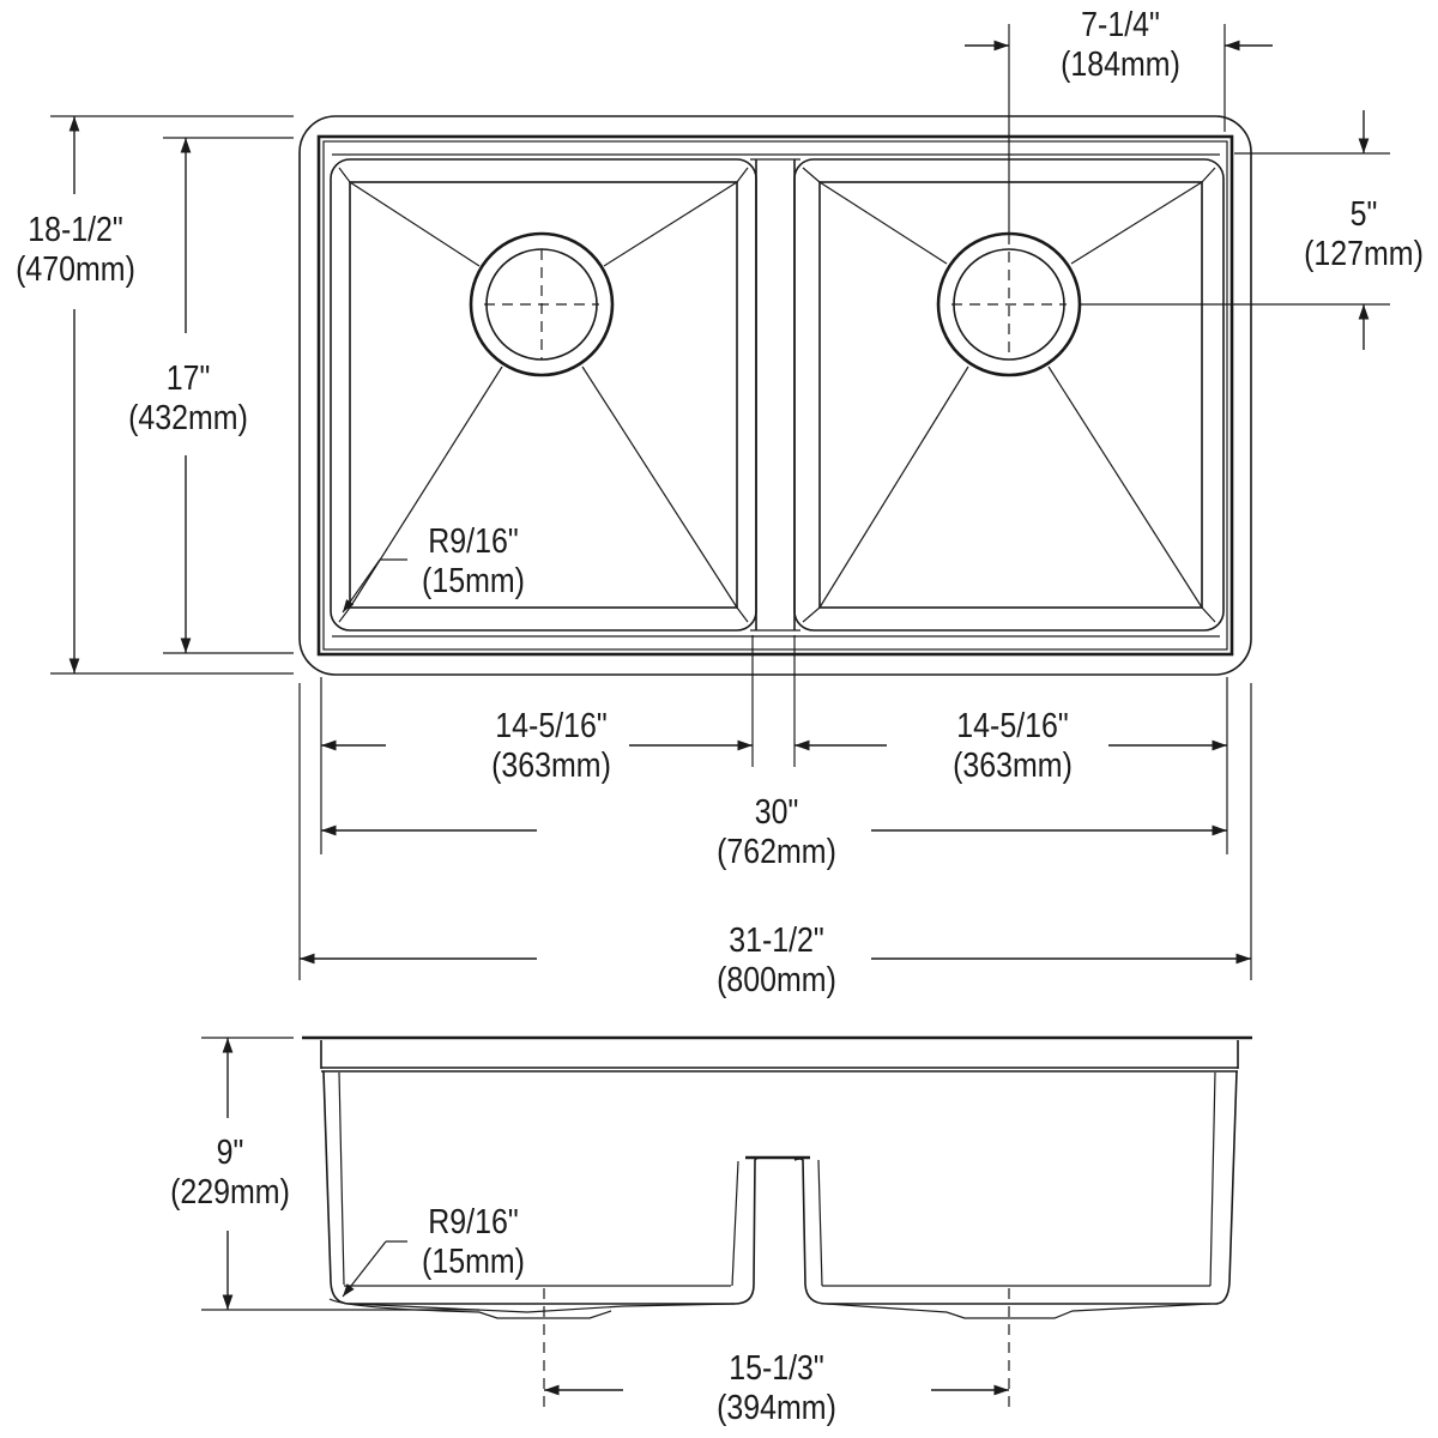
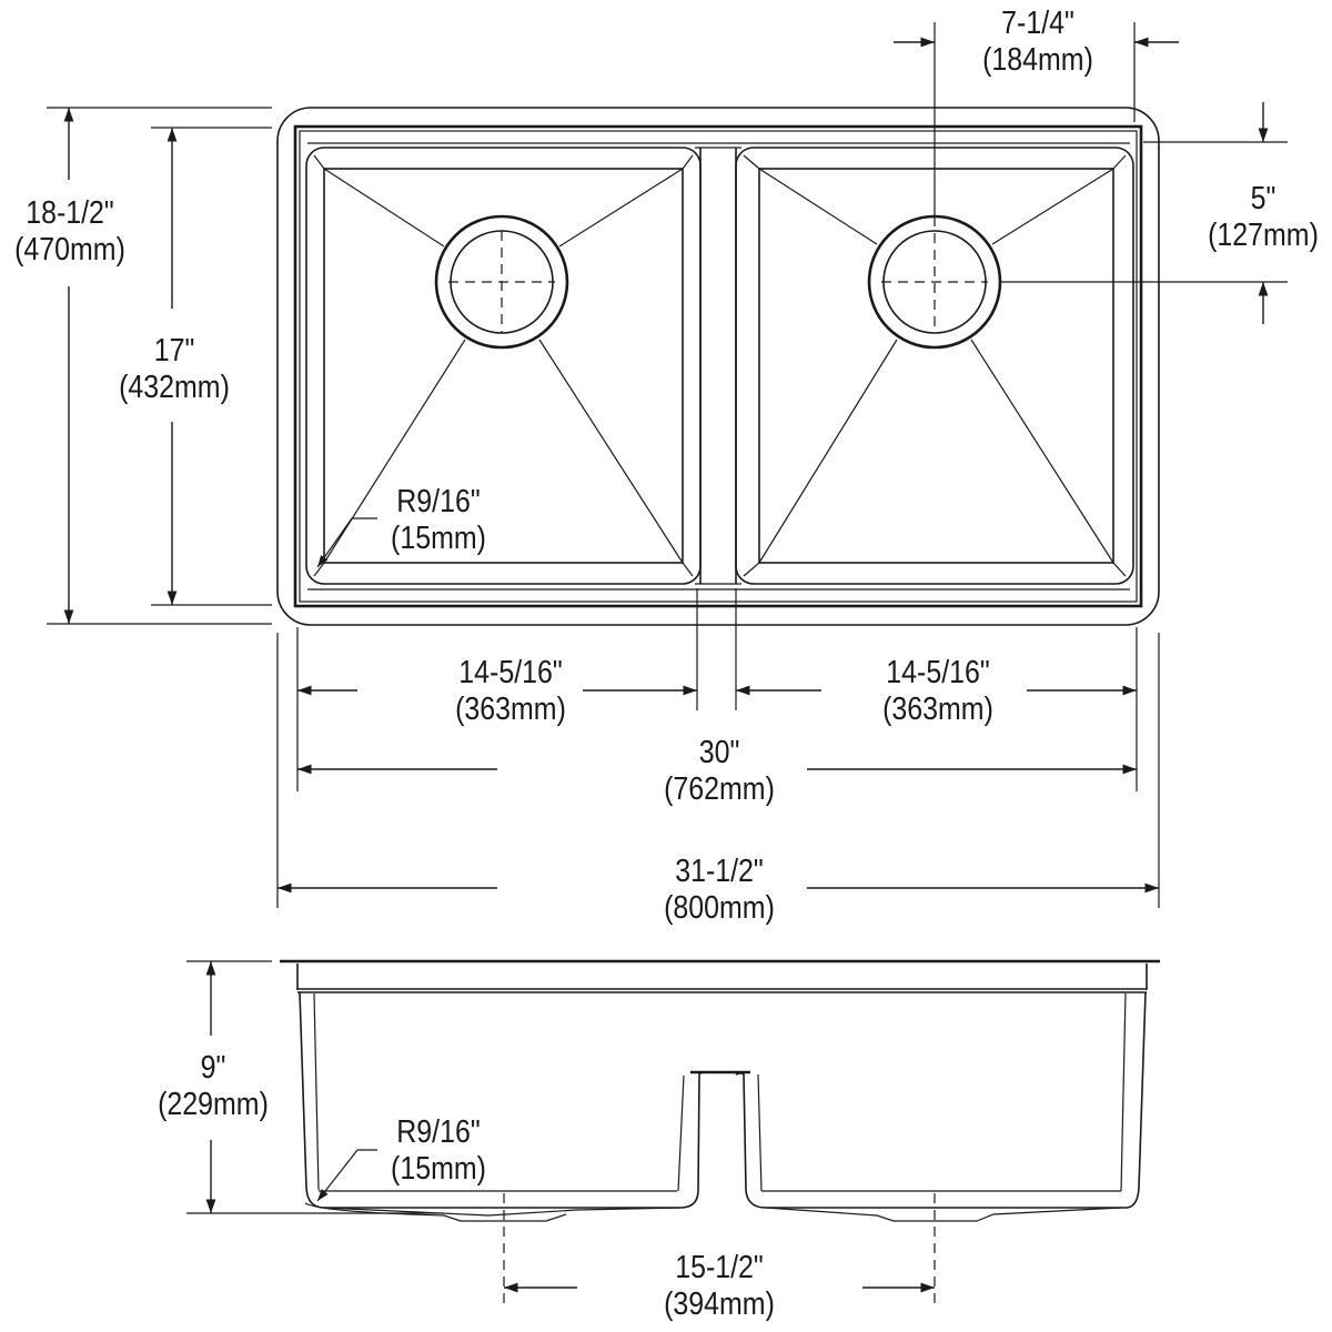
  7-1/4"
  (184mm)
  5"
  (127mm)
  18-1/2"
  (470mm)
  17"
  (432mm)
  R9/16"
  (15mm)
  14-5/16"
  (363mm)
  14-5/16"
  (363mm)
  30"
  (762mm)
  31-1/2"
  (800mm)
  9"
  (229mm)
  R9/16"
  (15mm)
- 15-1/3"
+ 15-1/2"
  (394mm)
